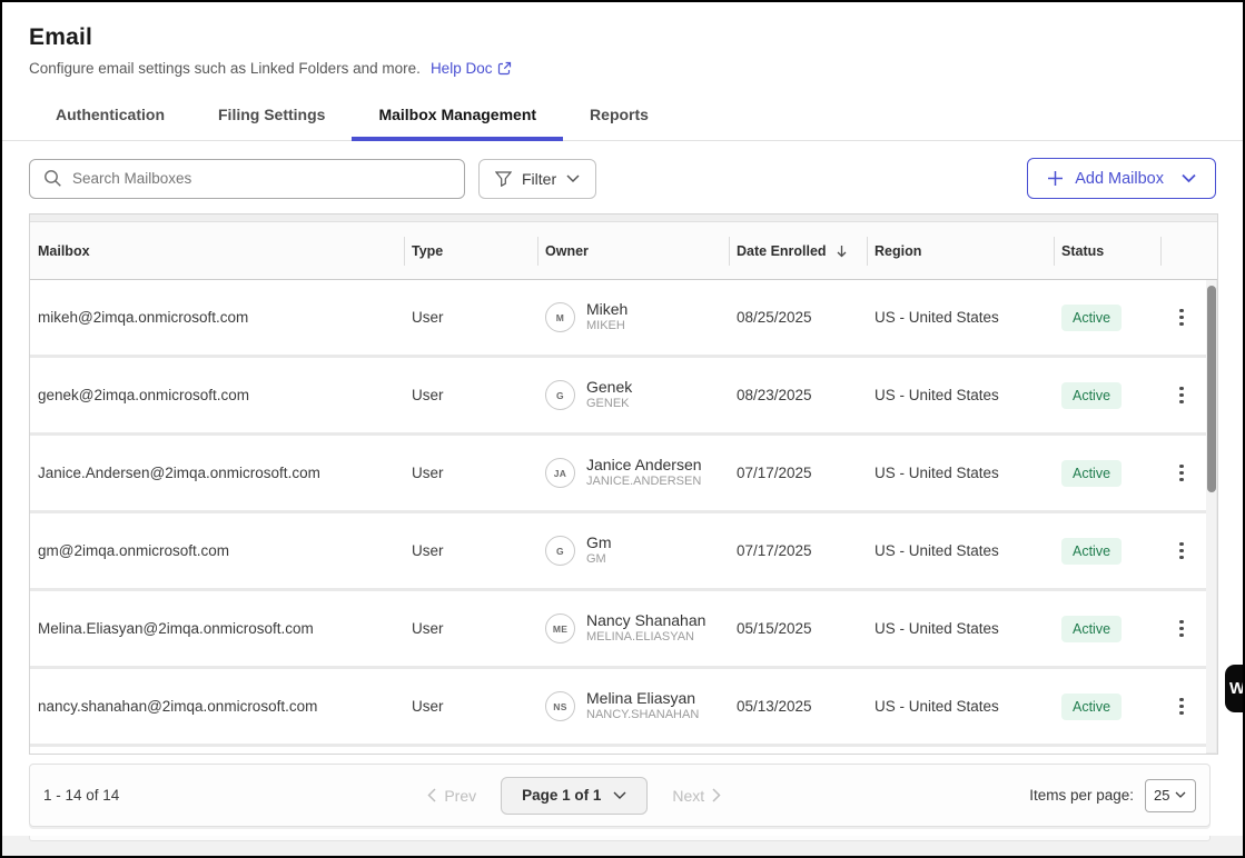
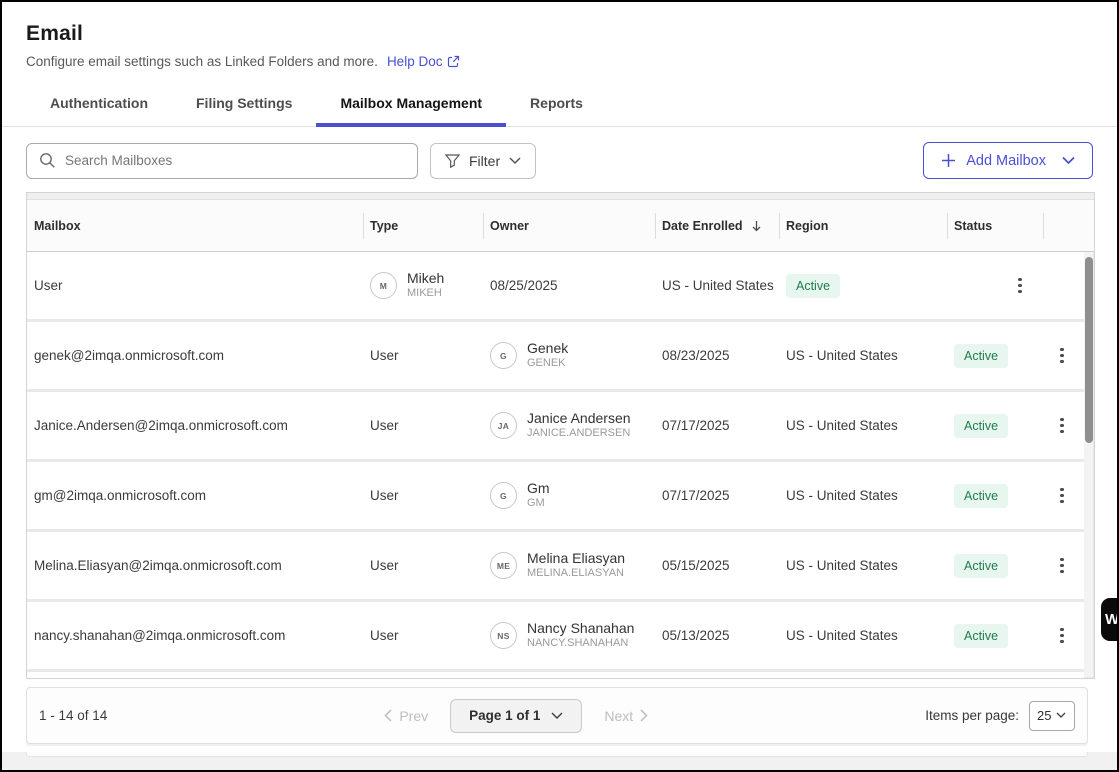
  Email
  Configure email settings such as Linked Folders and more.
  Help Doc
  Authentication
  Filing Settings
  Mailbox Management
  Reports
  Search Mailboxes
  Filter
  Add Mailbox
  Mailbox
  Type
  Owner
  Date Enrolled
  Region
  Status
- mikeh@2imqa.onmicrosoft.com
  User
  M
  Mikeh
  MIKEH
  08/25/2025
  US - United States
  Active
  genek@2imqa.onmicrosoft.com
  User
  G
  Genek
  GENEK
  08/23/2025
  US - United States
  Active
  Janice.Andersen@2imqa.onmicrosoft.com
  User
  JA
  Janice Andersen
  JANICE.ANDERSEN
  07/17/2025
  US - United States
  Active
  gm@2imqa.onmicrosoft.com
  User
  G
  Gm
  GM
  07/17/2025
  US - United States
  Active
  Melina.Eliasyan@2imqa.onmicrosoft.com
  User
  ME
- Nancy Shanahan
+ Melina Eliasyan
  MELINA.ELIASYAN
  05/15/2025
  US - United States
  Active
  nancy.shanahan@2imqa.onmicrosoft.com
  User
  NS
- Melina Eliasyan
+ Nancy Shanahan
  NANCY.SHANAHAN
  05/13/2025
  US - United States
  Active
  1 - 14 of 14
  Prev
  Page 1 of 1
  Next
  Items per page:
  25
  W
